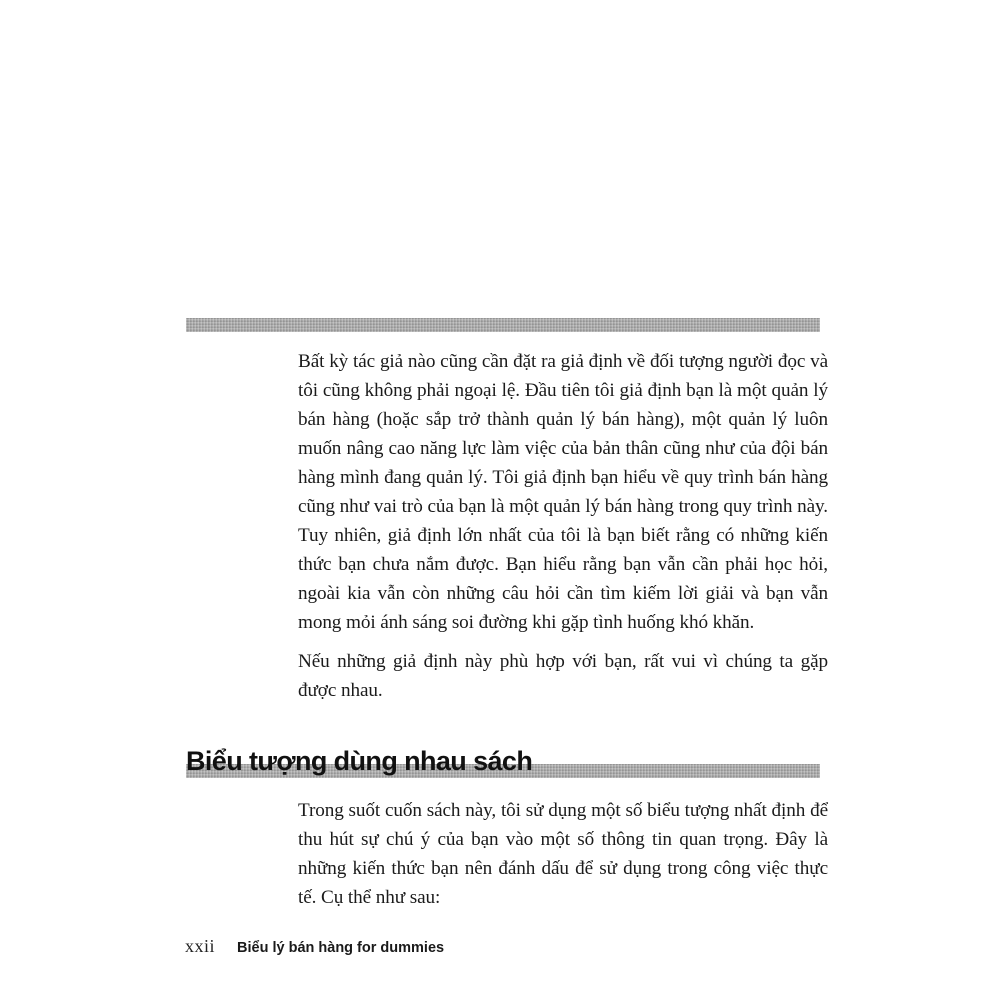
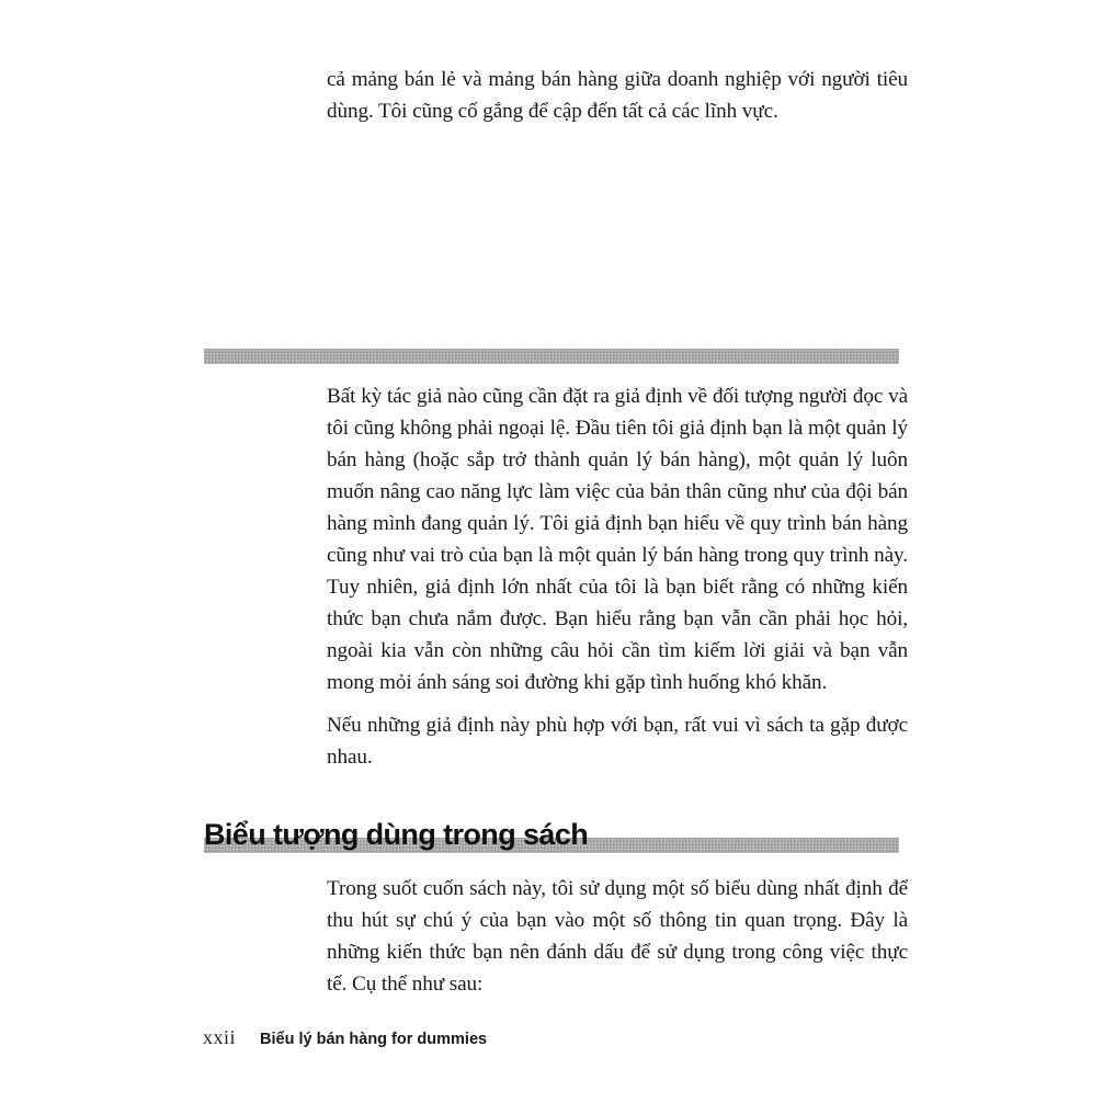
+ cả mảng bán lẻ và mảng bán hàng giữa doanh nghiệp với người tiêu dùng. Tôi cũng cố gắng để cập đến tất cả các lĩnh vực.
  Bất kỳ tác giả nào cũng cần đặt ra giả định về đối tượng người đọc và tôi cũng không phải ngoại lệ. Đầu tiên tôi giả định bạn là một quản lý bán hàng (hoặc sắp trở thành quản lý bán hàng), một quản lý luôn muốn nâng cao năng lực làm việc của bản thân cũng như của đội bán hàng mình đang quản lý. Tôi giả định bạn hiểu về quy trình bán hàng cũng như vai trò của bạn là một quản lý bán hàng trong quy trình này. Tuy nhiên, giả định lớn nhất của tôi là bạn biết rằng có những kiến thức bạn chưa nắm được. Bạn hiểu rằng bạn vẫn cần phải học hỏi, ngoài kia vẫn còn những câu hỏi cần tìm kiếm lời giải và bạn vẫn mong mỏi ánh sáng soi đường khi gặp tình huống khó khăn.
- Nếu những giả định này phù hợp với bạn, rất vui vì chúng ta gặp được nhau.
+ Nếu những giả định này phù hợp với bạn, rất vui vì sách ta gặp được nhau.
- Biểu tượng dùng nhau sách
+ Biểu tượng dùng trong sách
- Trong suốt cuốn sách này, tôi sử dụng một số biểu tượng nhất định để thu hút sự chú ý của bạn vào một số thông tin quan trọng. Đây là những kiến thức bạn nên đánh dấu để sử dụng trong công việc thực tế. Cụ thể như sau:
+ Trong suốt cuốn sách này, tôi sử dụng một số biểu dùng nhất định để thu hút sự chú ý của bạn vào một số thông tin quan trọng. Đây là những kiến thức bạn nên đánh dấu để sử dụng trong công việc thực tế. Cụ thể như sau:
  xxii Biểu lý bán hàng for dummies
